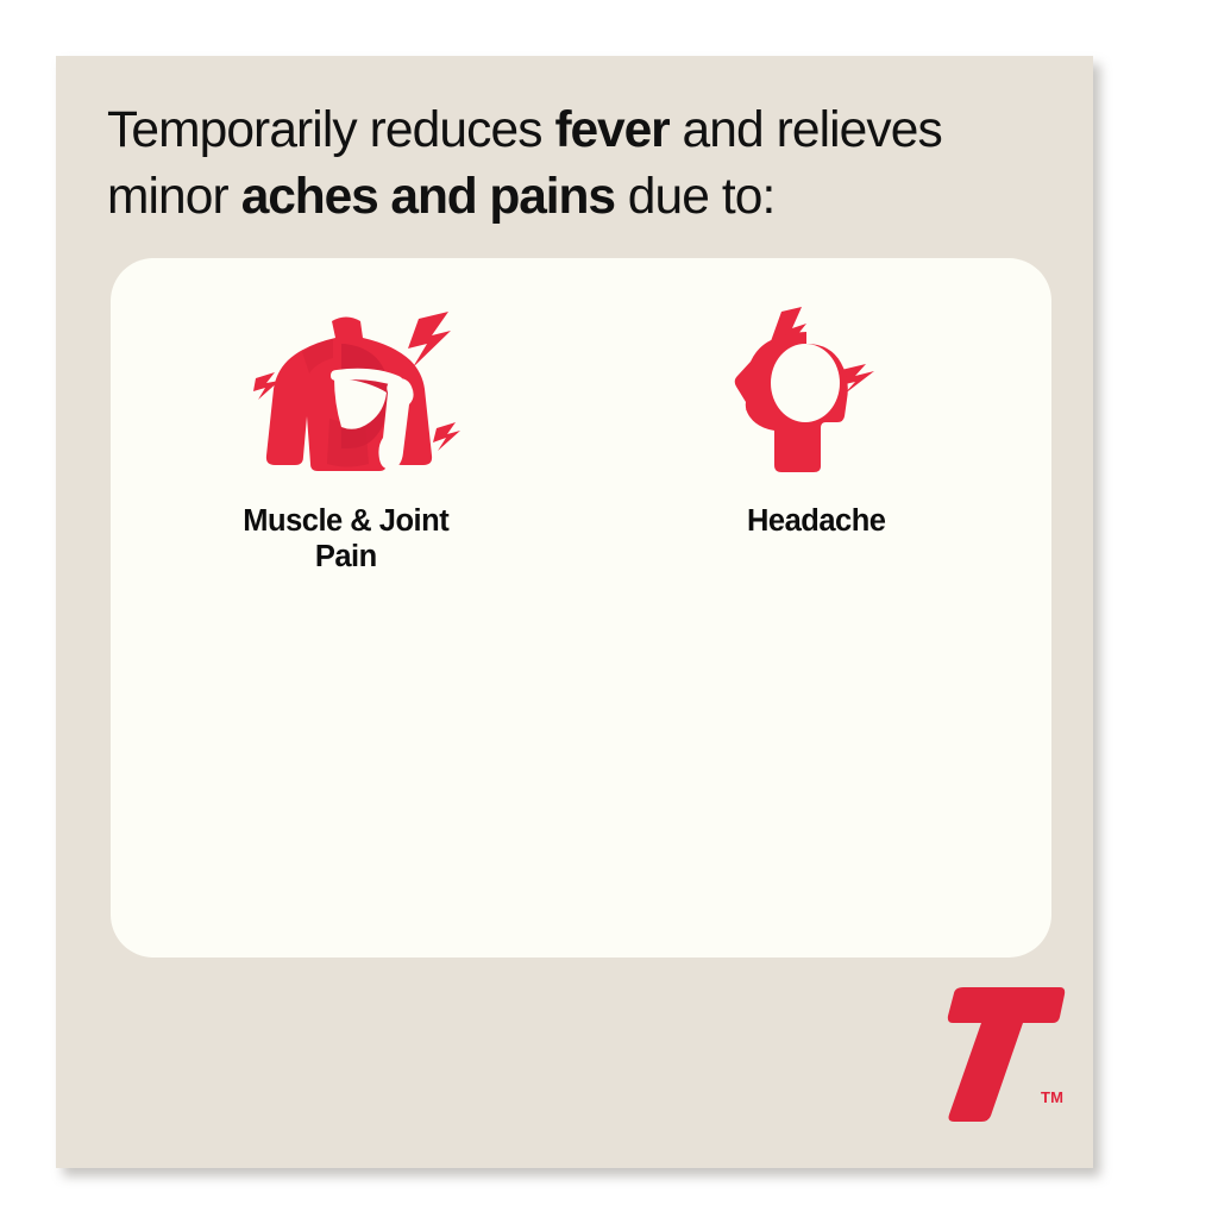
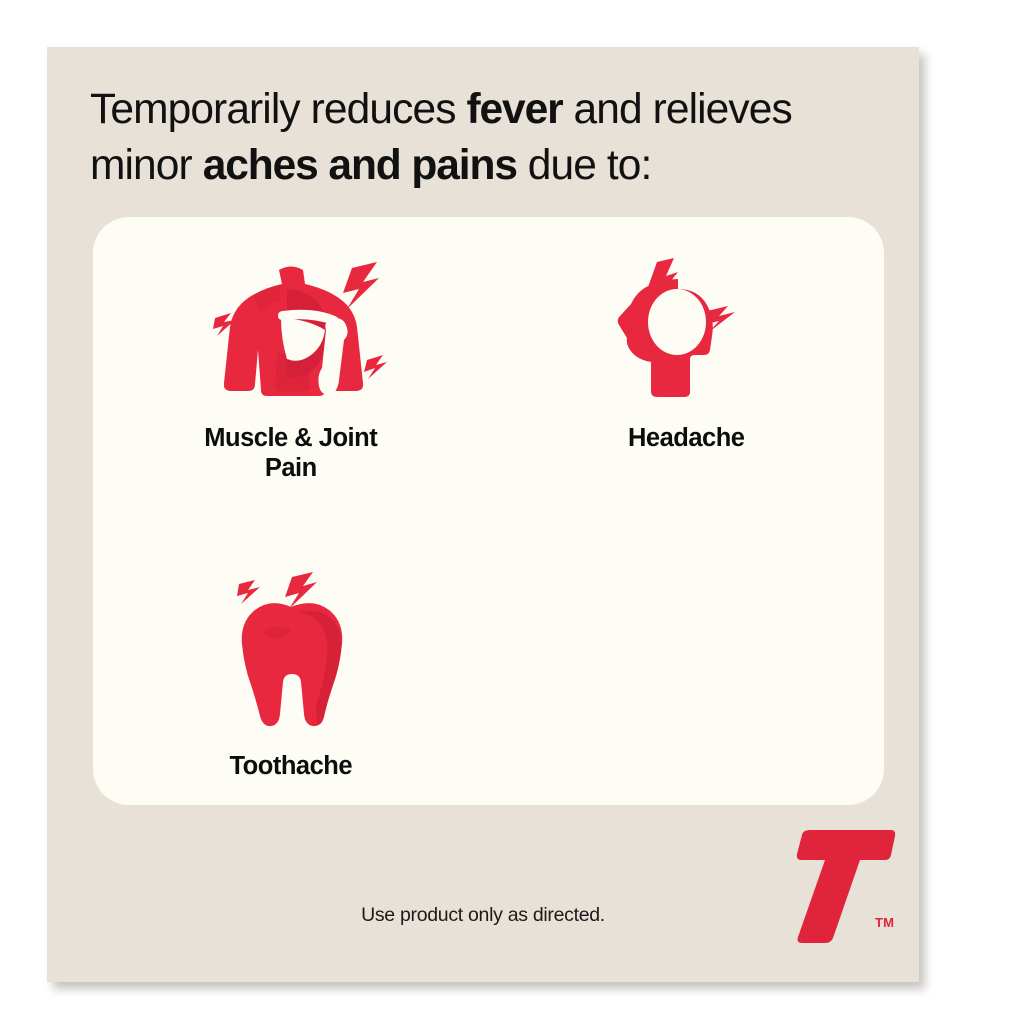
  Temporarily reduces fever and relieves minor aches and pains due to:
  Muscle & Joint
  Pain
  Headache
+ Toothache
+ Use product only as directed.
  TM
